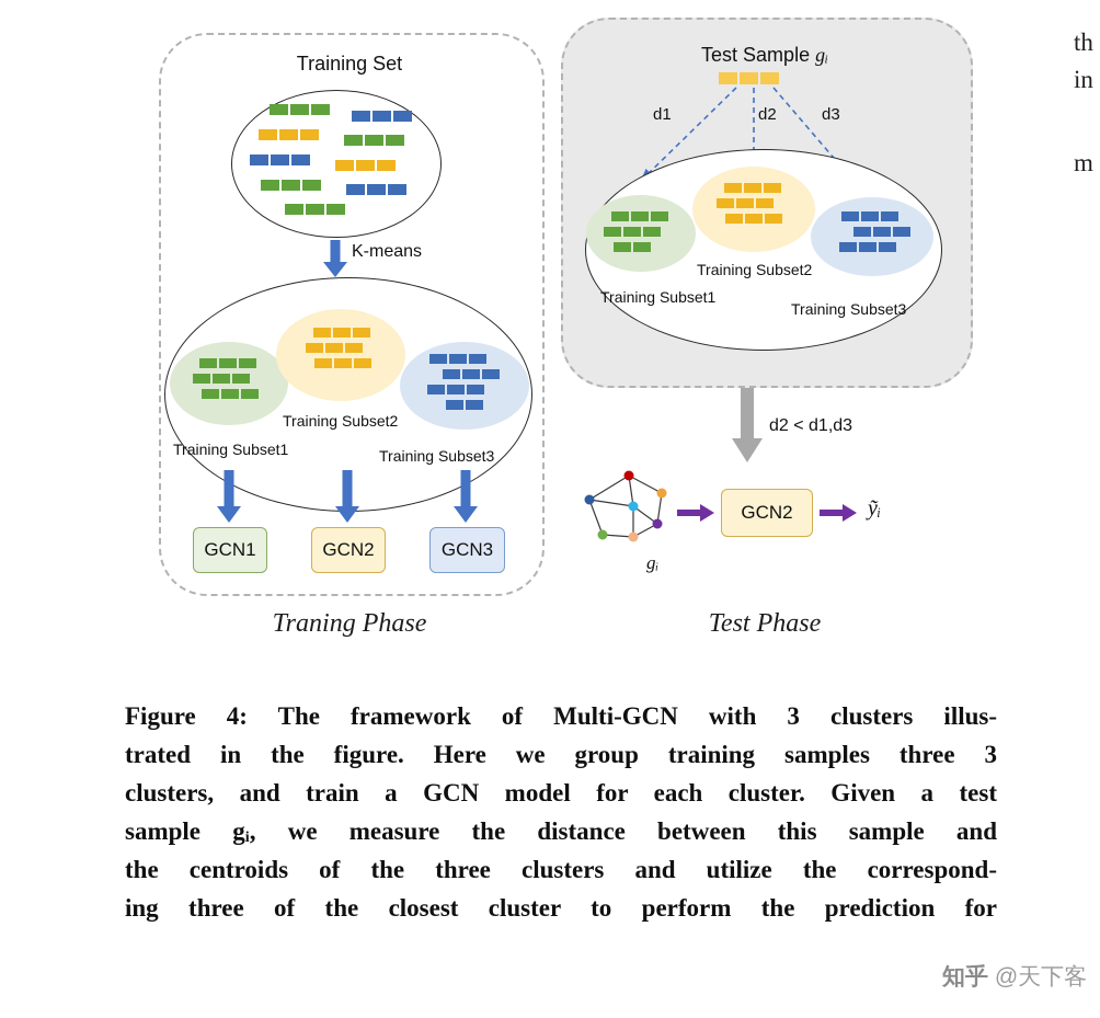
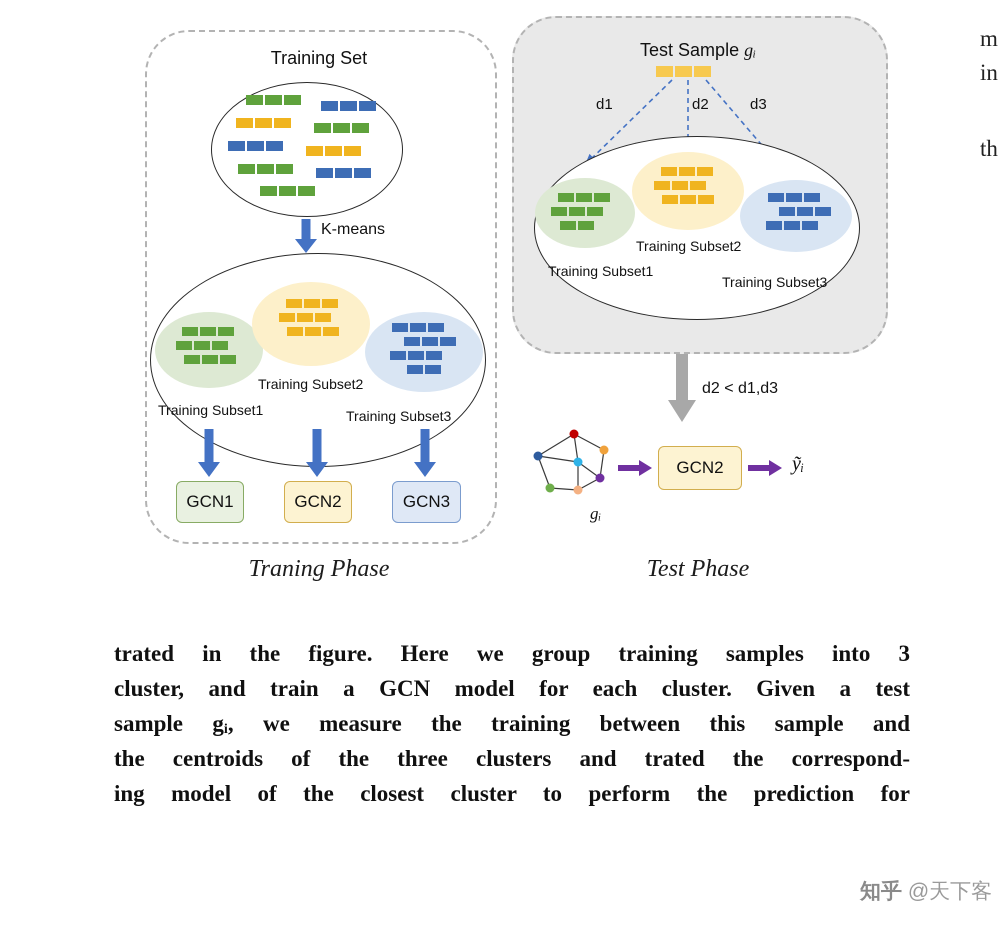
  Training Set
  K-means
  Training Subset2
  Training Subset1
  Training Subset3
  GCN1
  GCN2
  GCN3
  Traning Phase
  Test Sample gᵢ
  d1
  d2
  d3
  Training Subset2
  Training Subset1
  Training Subset3
  d2 < d1,d3
  gᵢ
  GCN2
  ỹᵢ
  Test Phase
- Figure 4: The framework of Multi-GCN with 3 clusters illus-
- trated in the figure. Here we group training samples three 3
+ trated in the figure. Here we group training samples into 3
- clusters, and train a GCN model for each cluster. Given a test
+ cluster, and train a GCN model for each cluster. Given a test
- sample gᵢ, we measure the distance between this sample and
+ sample gᵢ, we measure the training between this sample and
- the centroids of the three clusters and utilize the correspond-
+ the centroids of the three clusters and trated the correspond-
- ing three of the closest cluster to perform the prediction for
+ ing model of the closest cluster to perform the prediction for
- th
+ m
  in
- m
+ th
  知乎 @天下客
